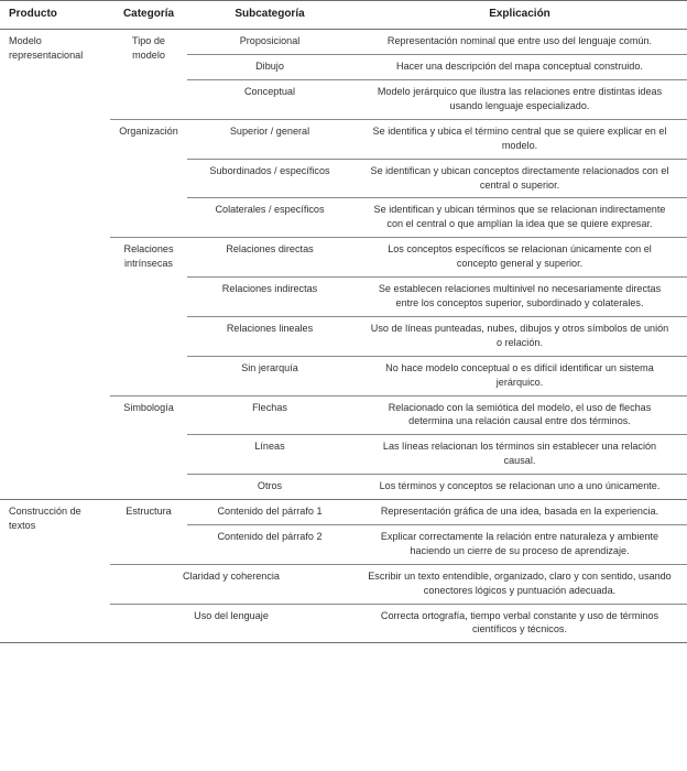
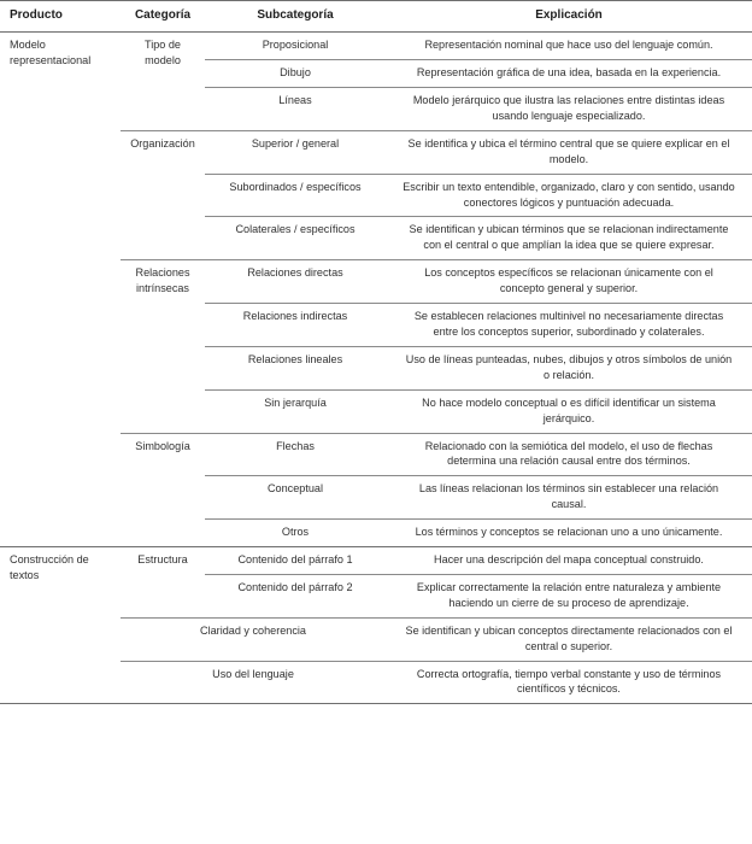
  Producto	Categoría	Subcategoría	Explicación
- Modelo representacional	Tipo de modelo	Proposicional	Representación nominal que entre uso del lenguaje común.
+ Modelo representacional	Tipo de modelo	Proposicional	Representación nominal que hace uso del lenguaje común.
- Dibujo	Hacer una descripción del mapa conceptual construido.
+ Dibujo	Representación gráfica de una idea, basada en la experiencia.
- Conceptual	Modelo jerárquico que ilustra las relaciones entre distintas ideas usando lenguaje especializado.
+ Líneas	Modelo jerárquico que ilustra las relaciones entre distintas ideas usando lenguaje especializado.
  Organización	Superior / general	Se identifica y ubica el término central que se quiere explicar en el modelo.
- Subordinados / específicos	Se identifican y ubican conceptos directamente relacionados con el central o superior.
+ Subordinados / específicos	Escribir un texto entendible, organizado, claro y con sentido, usando conectores lógicos y puntuación adecuada.
  Colaterales / específicos	Se identifican y ubican términos que se relacionan indirectamente con el central o que amplían la idea que se quiere expresar.
  Relaciones intrínsecas	Relaciones directas	Los conceptos específicos se relacionan únicamente con el concepto general y superior.
  Relaciones indirectas	Se establecen relaciones multinivel no necesariamente directas entre los conceptos superior, subordinado y colaterales.
  Relaciones lineales	Uso de líneas punteadas, nubes, dibujos y otros símbolos de unión o relación.
  Sin jerarquía	No hace modelo conceptual o es difícil identificar un sistema jerárquico.
  Simbología	Flechas	Relacionado con la semiótica del modelo, el uso de flechas determina una relación causal entre dos términos.
- Líneas	Las líneas relacionan los términos sin establecer una relación causal.
+ Conceptual	Las líneas relacionan los términos sin establecer una relación causal.
  Otros	Los términos y conceptos se relacionan uno a uno únicamente.
- Construcción de textos	Estructura	Contenido del párrafo 1	Representación gráfica de una idea, basada en la experiencia.
+ Construcción de textos	Estructura	Contenido del párrafo 1	Hacer una descripción del mapa conceptual construido.
  Contenido del párrafo 2	Explicar correctamente la relación entre naturaleza y ambiente haciendo un cierre de su proceso de aprendizaje.
- Claridad y coherencia	Escribir un texto entendible, organizado, claro y con sentido, usando conectores lógicos y puntuación adecuada.
+ Claridad y coherencia	Se identifican y ubican conceptos directamente relacionados con el central o superior.
  Uso del lenguaje	Correcta ortografía, tiempo verbal constante y uso de términos científicos y técnicos.
